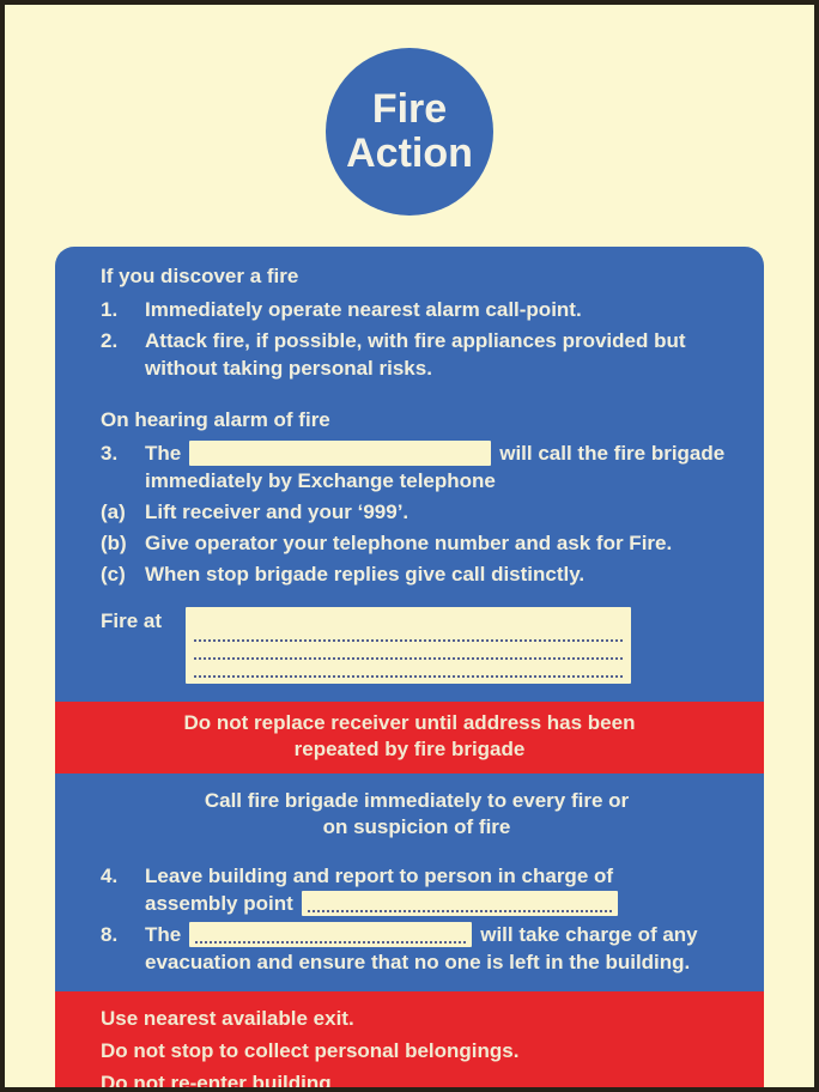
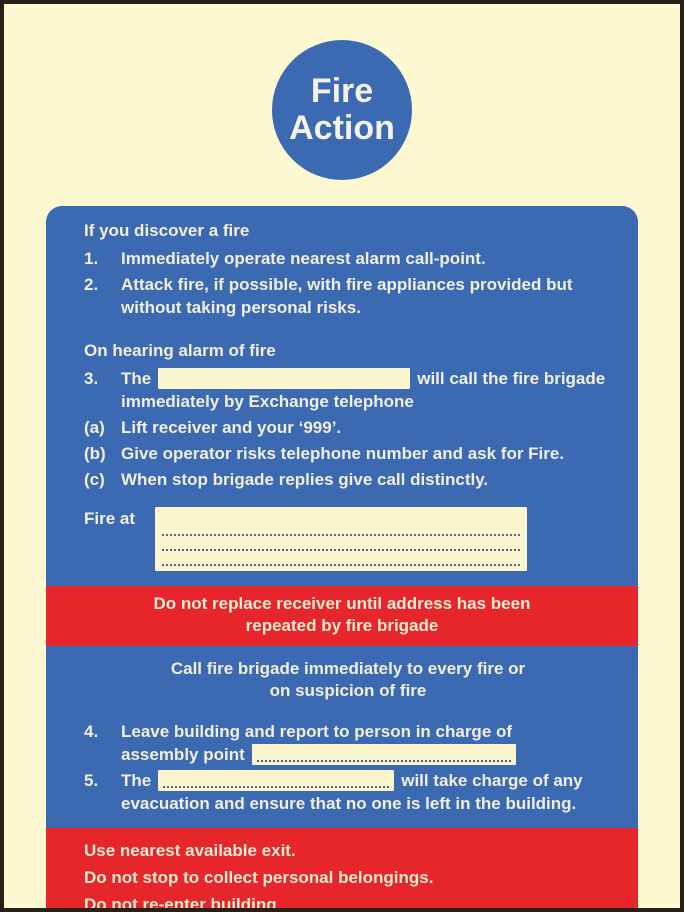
  Fire
  Action
  If you discover a fire
  1.
  Immediately operate nearest alarm call-point.
  2.
  Attack fire, if possible, with fire appliances provided but
  without taking personal risks.
  On hearing alarm of fire
  3.
  The will call the fire brigade
  immediately by Exchange telephone
  (a)
  Lift receiver and your ‘999’.
  (b)
- Give operator your telephone number and ask for Fire.
+ Give operator risks telephone number and ask for Fire.
  (c)
  When stop brigade replies give call distinctly.
  Fire at
  Do not replace receiver until address has been
  repeated by fire brigade
  Call fire brigade immediately to every fire or
  on suspicion of fire
  4.
  Leave building and report to person in charge of
  assembly point
- 8.
+ 5.
  The will take charge of any
  evacuation and ensure that no one is left in the building.
  Use nearest available exit.
  Do not stop to collect personal belongings.
  Do not re-enter building
